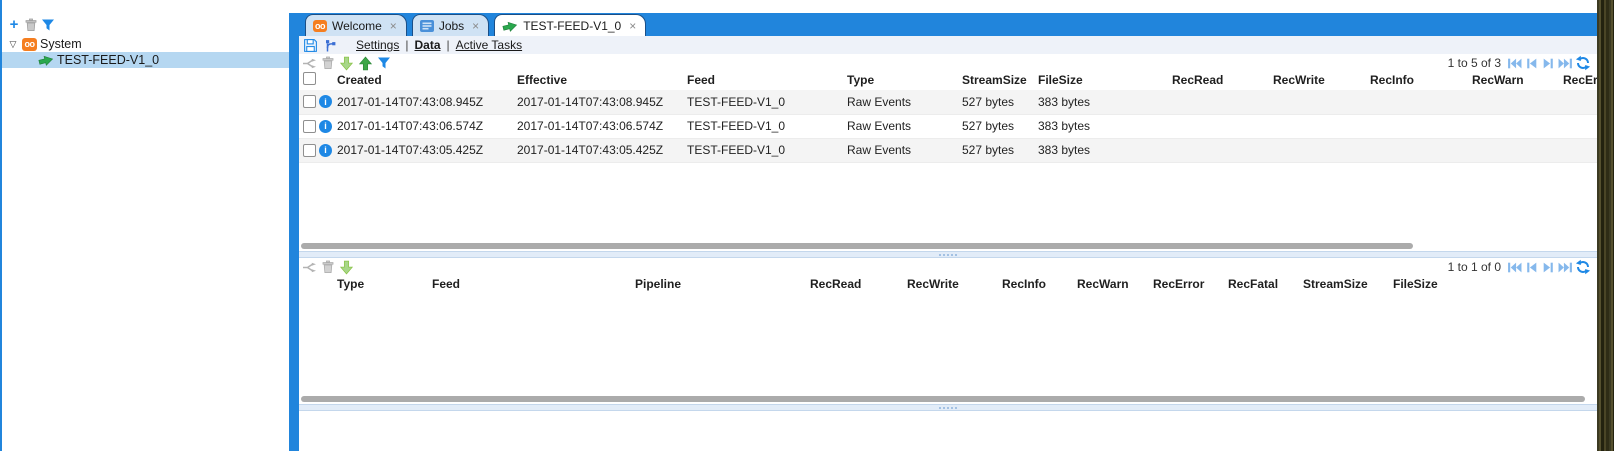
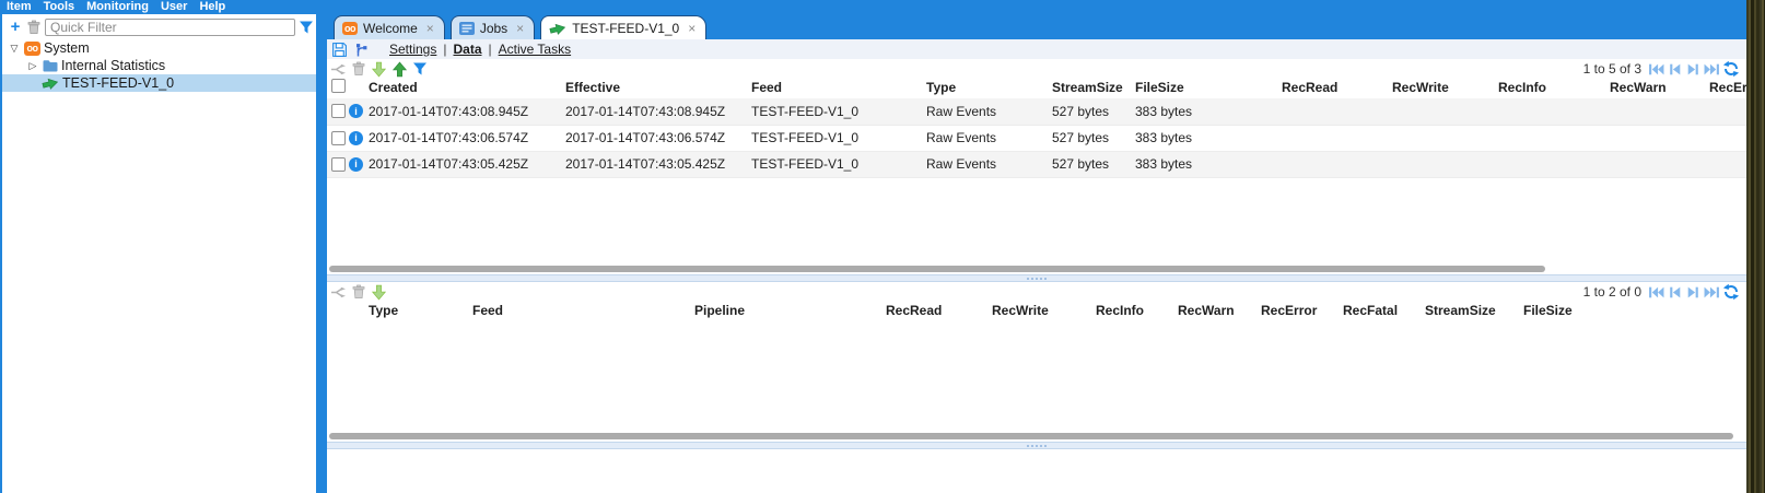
+ Item
+ Tools
+ Monitoring
+ User
+ Help
+ Quick Filter
  System
+ Internal Statistics
  TEST-FEED-V1_0
  Welcome
  Jobs
  TEST-FEED-V1_0
  Settings
  |
  Data
  |
  Active Tasks
  1 to 5 of 3
  	Created	Effective	Feed	Type	StreamSize	FileSize	RecRead	RecWrite	RecInfo	RecWarn	RecEr
  	2017-01-14T07:43:08.945Z	2017-01-14T07:43:08.945Z	TEST-FEED-V1_0	Raw Events	527 bytes	383 bytes
  	2017-01-14T07:43:06.574Z	2017-01-14T07:43:06.574Z	TEST-FEED-V1_0	Raw Events	527 bytes	383 bytes
  	2017-01-14T07:43:05.425Z	2017-01-14T07:43:05.425Z	TEST-FEED-V1_0	Raw Events	527 bytes	383 bytes
- 1 to 1 of 0
+ 1 to 2 of 0
  	Type	Feed	Pipeline	RecRead	RecWrite	RecInfo	RecWarn	RecError	RecFatal	StreamSize	FileSize
